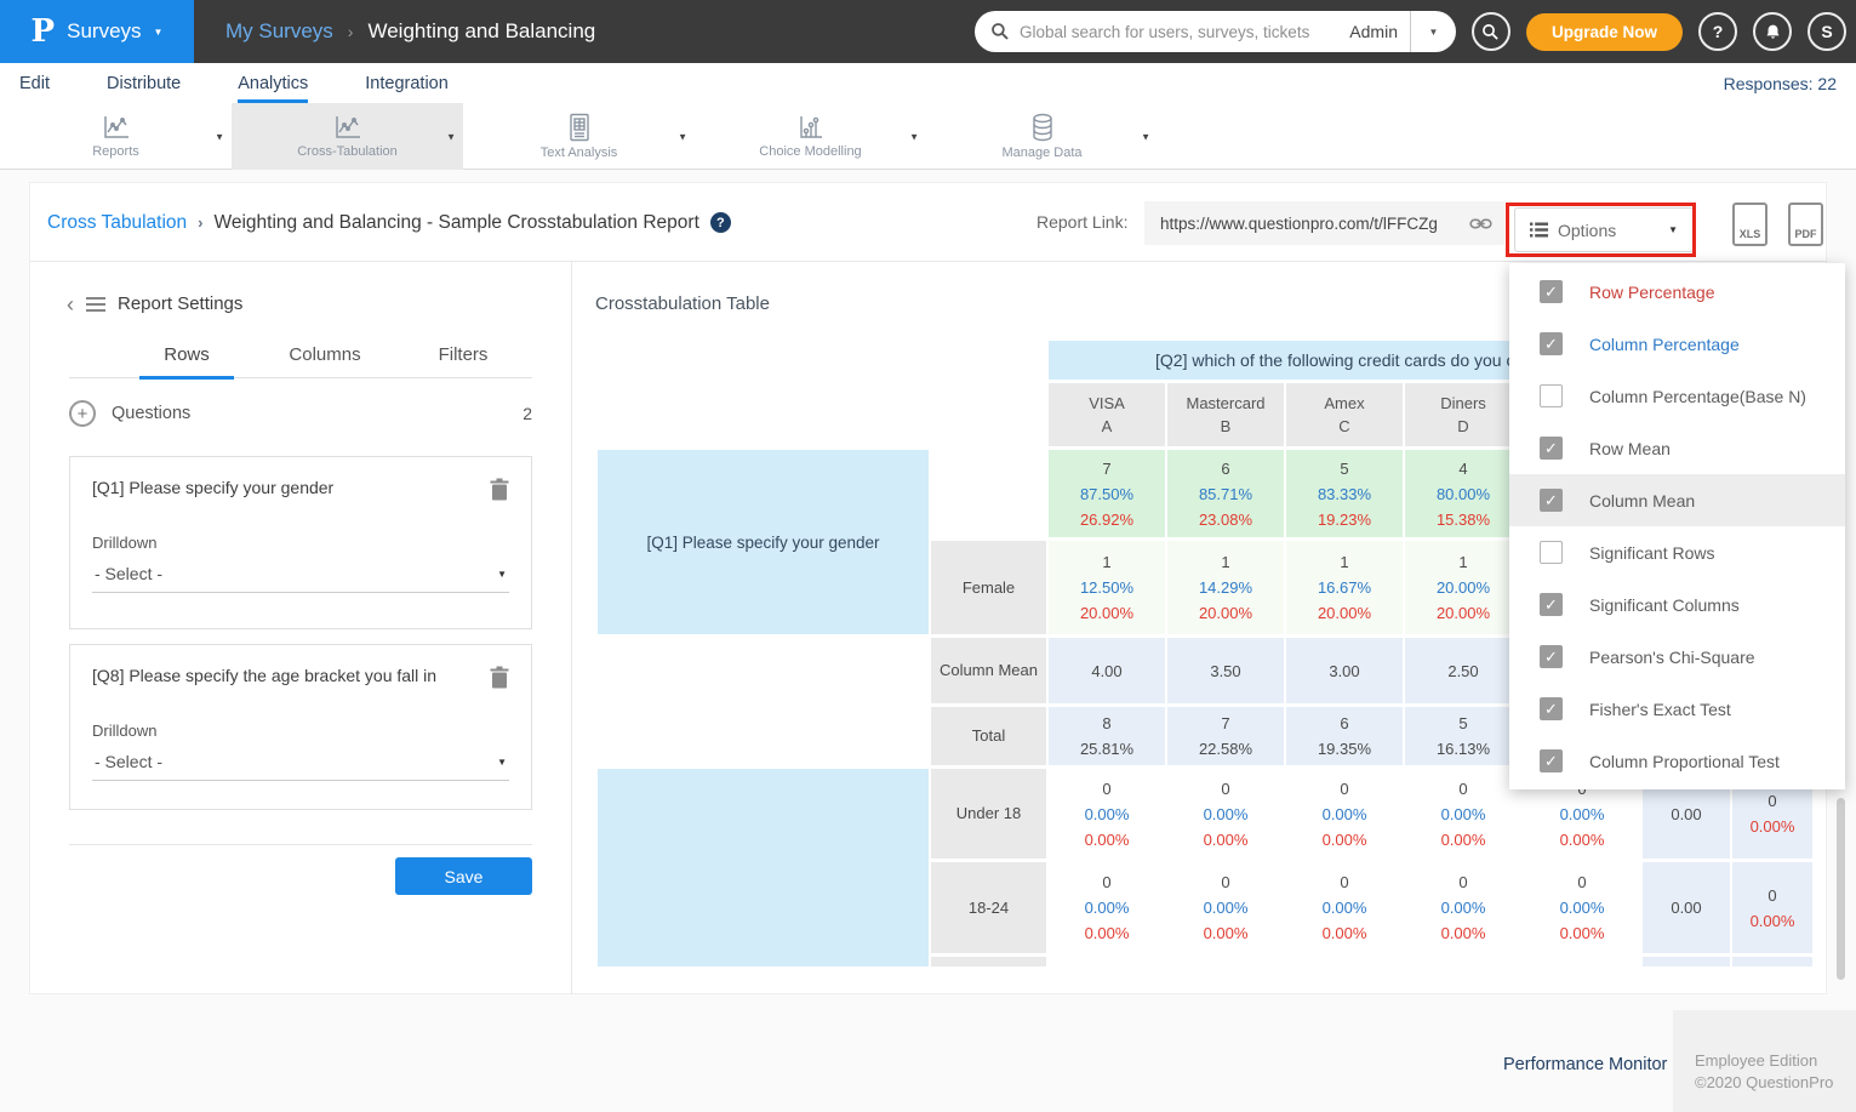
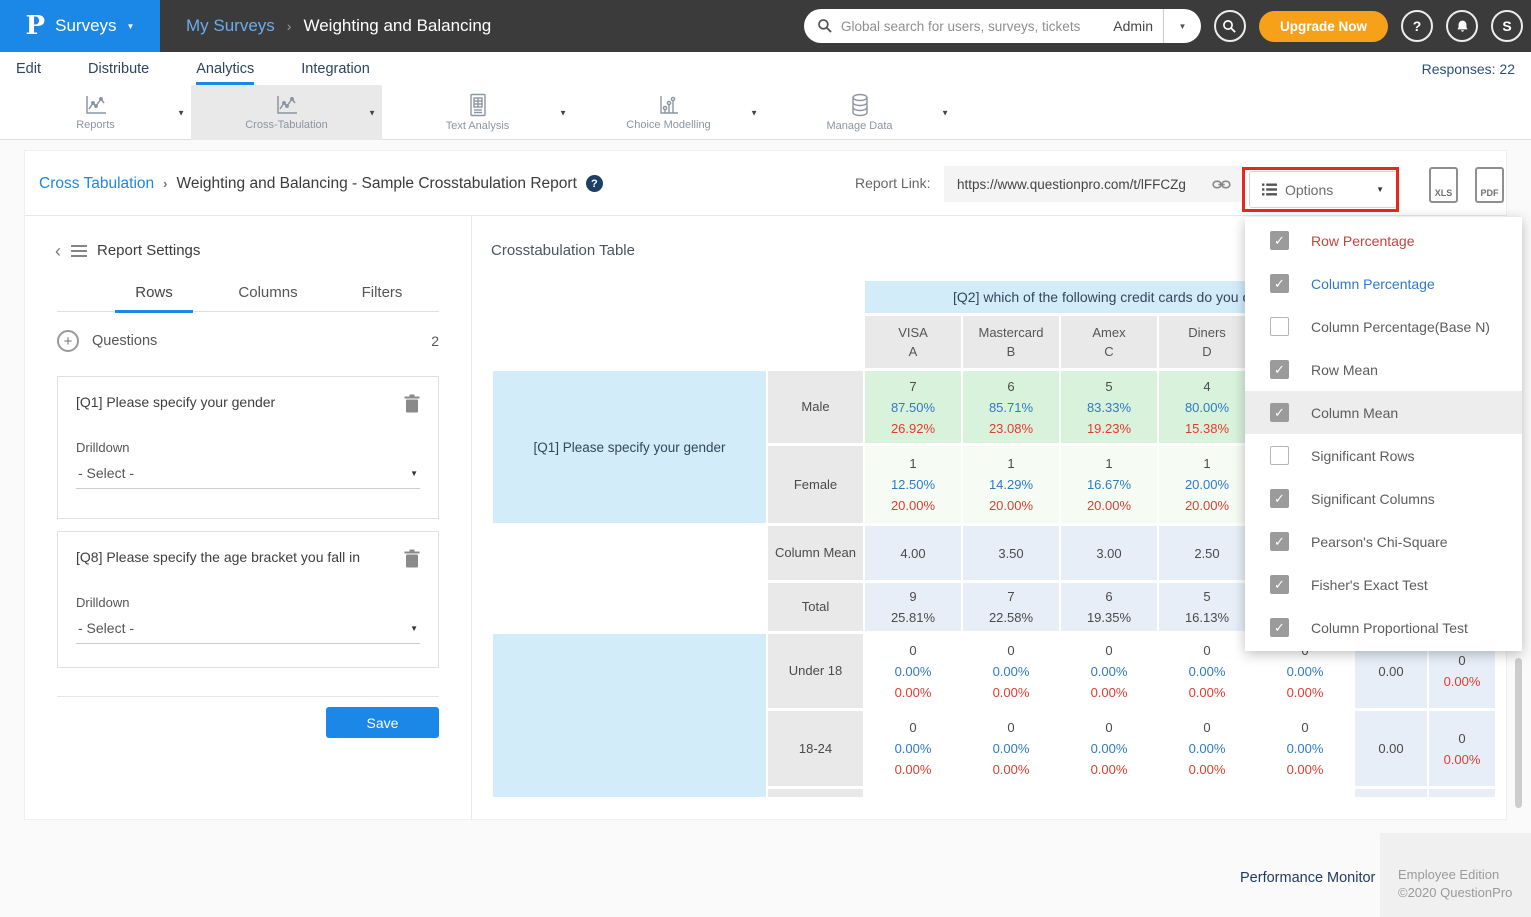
  P
  Surveys
  ▼
  My Surveys
  ›
  Weighting and Balancing
  Global search for users, surveys, tickets
  Admin
  ▼
  Upgrade Now
  ?
  S
  Edit
  Distribute
  Analytics
  Integration
  Responses: 22
  Reports
  ▼
  Cross-Tabulation
  ▼
  Text Analysis
  ▼
  Choice Modelling
  ▼
  Manage Data
  ▼
  Cross Tabulation
  ›
  Weighting and Balancing - Sample Crosstabulation Report
  ?
  Report Link:
  https://www.questionpro.com/t/lFFCZg
  Options
  ▼
  XLS
  PDF
  ‹
  Report Settings
  Rows
  Columns
  Filters
  +
  Questions
  2
  [Q1] Please specify your gender
  Drilldown
  - Select -
  ▼
  [Q8] Please specify the age bracket you fall in
  Drilldown
  - Select -
  ▼
  Save
  Crosstabulation Table
  [Q2] which of the following credit cards do you
  VISA
  A
  Mastercard
  B
  Amex
  C
  Diners
  D
  [Q1] Please specify your gender
+ Male
  7
  87.50%
  26.92%
  6
  85.71%
  23.08%
  5
  83.33%
  19.23%
  4
  80.00%
  15.38%
  Female
  1
  12.50%
  20.00%
  1
  14.29%
  20.00%
  1
  16.67%
  20.00%
  1
  20.00%
  20.00%
  Column Mean
  4.00
  3.50
  3.00
  2.50
  Total
- 8
+ 9
  25.81%
  7
  22.58%
  6
  19.35%
  5
  16.13%
  Under 18
  0
  0.00%
  0.00%
  0
  0.00%
  0.00%
  0
  0.00%
  0.00%
  0
  0.00%
  0.00%
  0.00%
  0.00%
  0.00
  0
  0.00%
  18-24
  0
  0.00%
  0.00%
  0
  0.00%
  0.00%
  0
  0.00%
  0.00%
  0
  0.00%
  0.00%
  0
  0.00%
  0.00%
  0.00
  0
  0.00%
  ✓
  Row Percentage
  ✓
  Column Percentage
  Column Percentage(Base N)
  ✓
  Row Mean
  ✓
  Column Mean
  Significant Rows
  ✓
  Significant Columns
  ✓
  Pearson's Chi-Square
  ✓
  Fisher's Exact Test
  ✓
  Column Proportional Test
  Performance Monitor
  Employee Edition
  ©2020 QuestionPro
